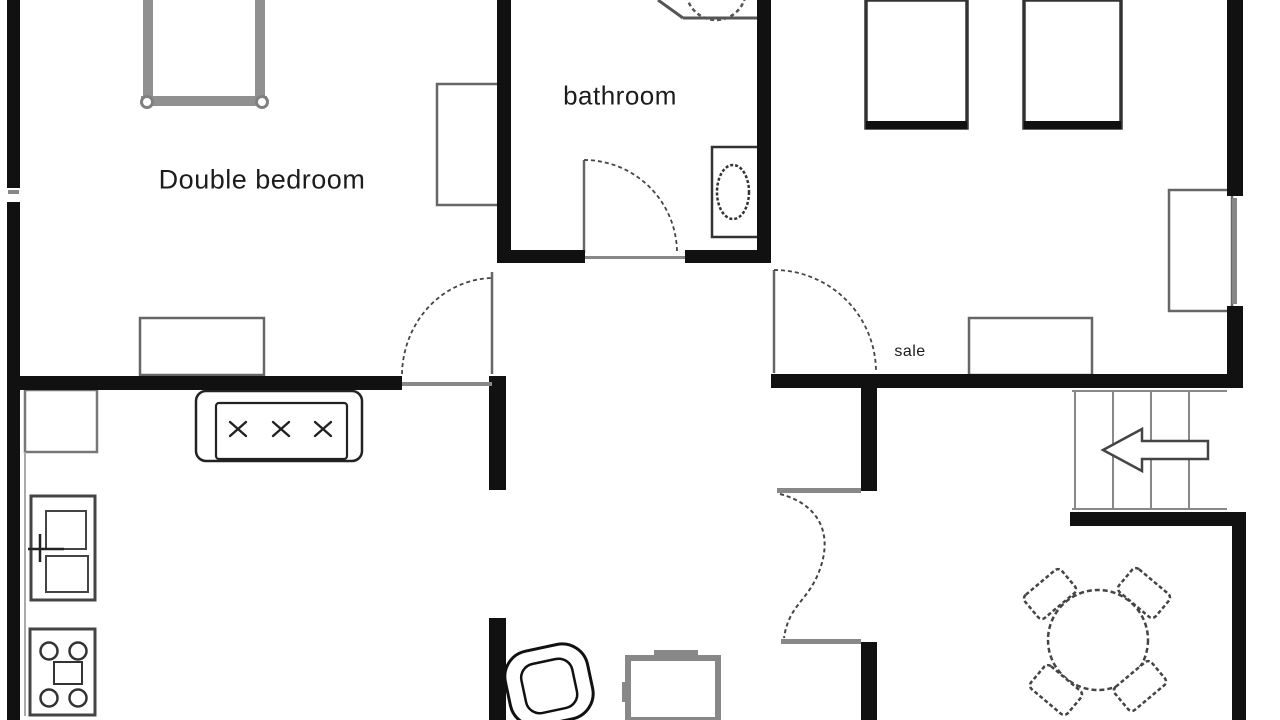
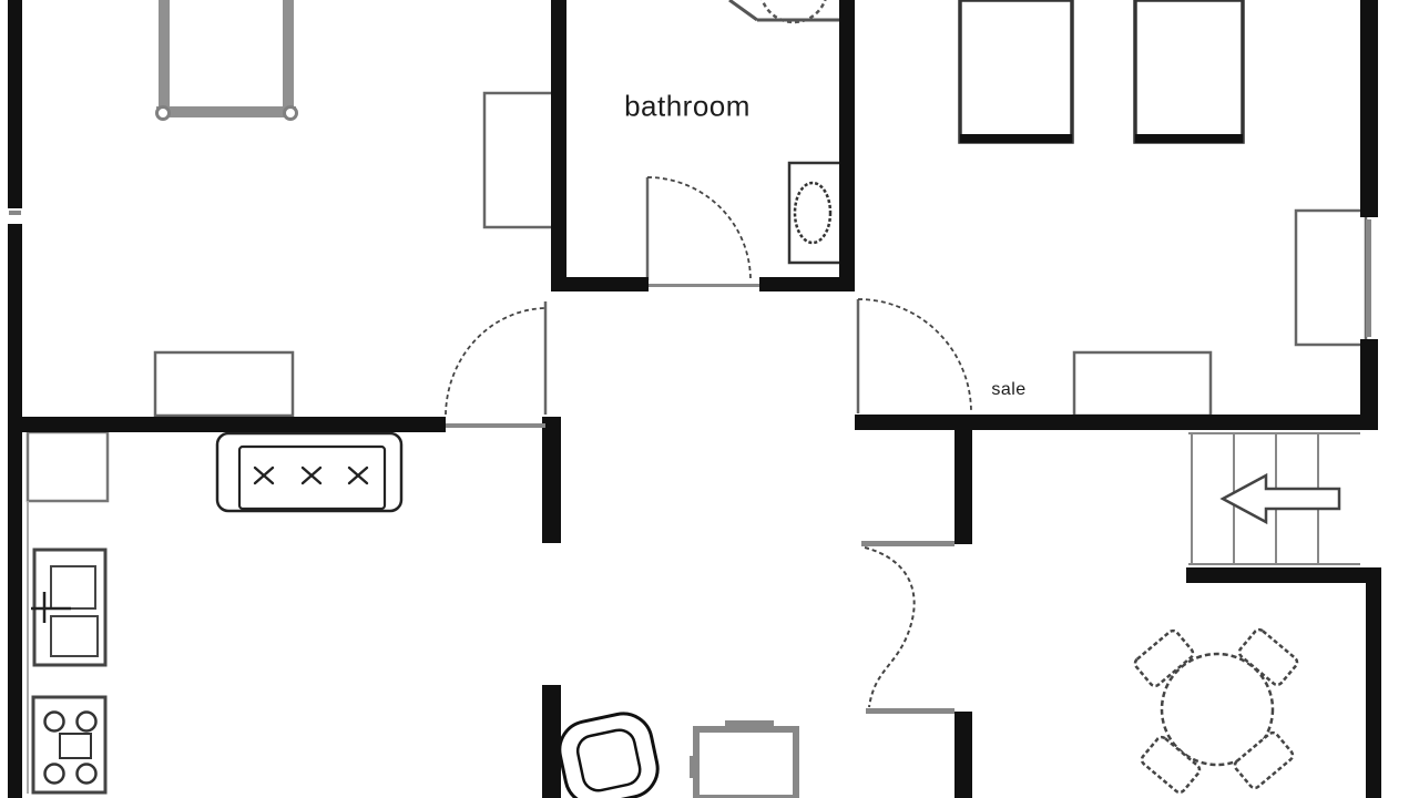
- Double bedroom
  bathroom
  sale
